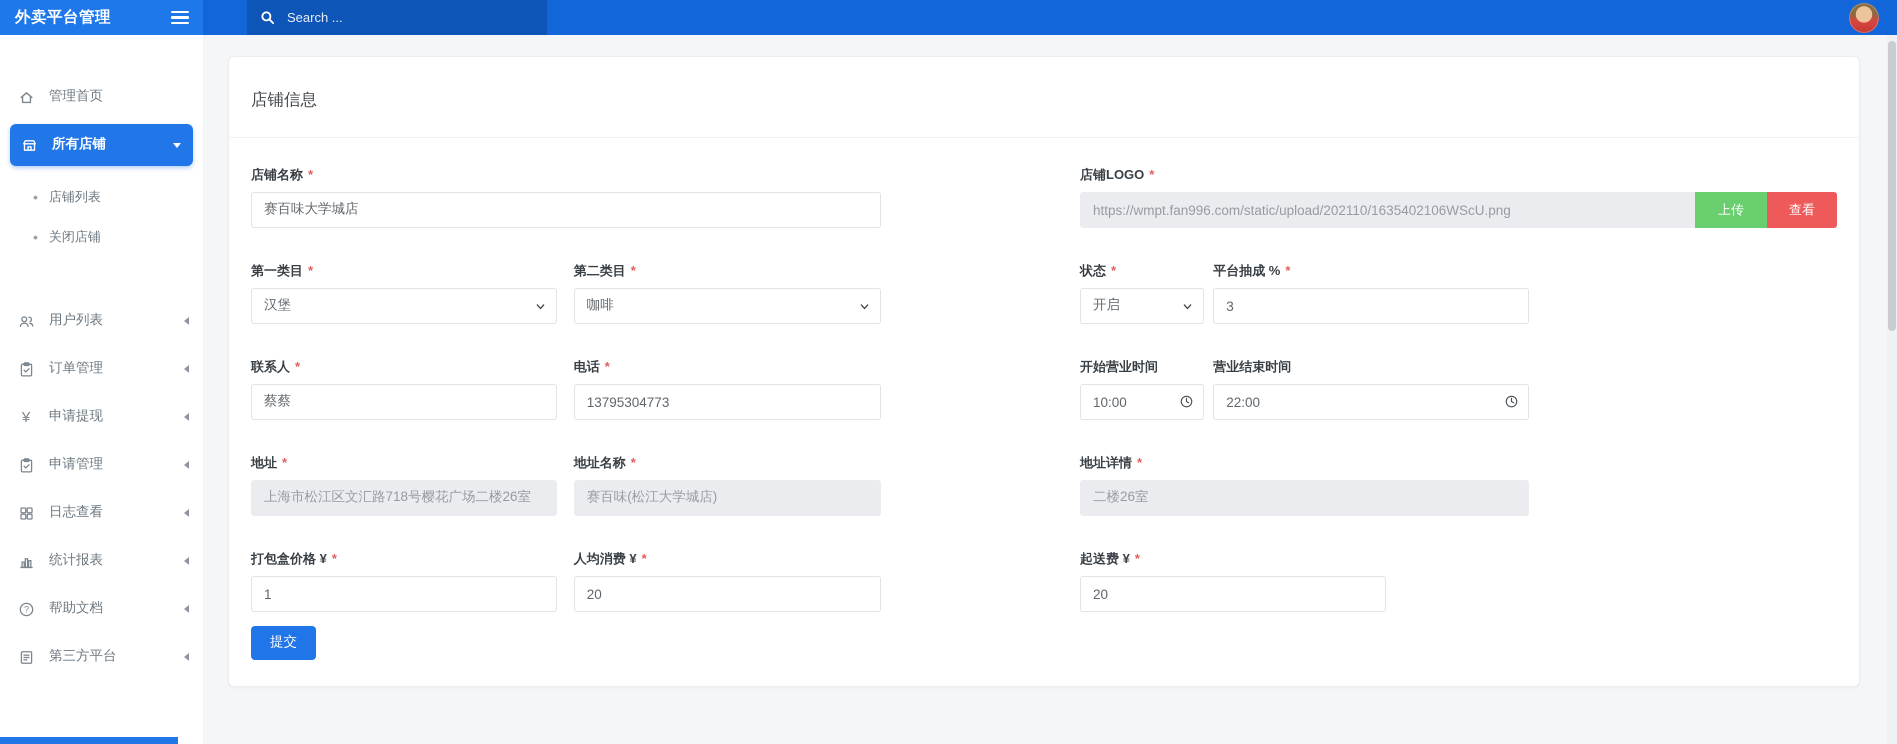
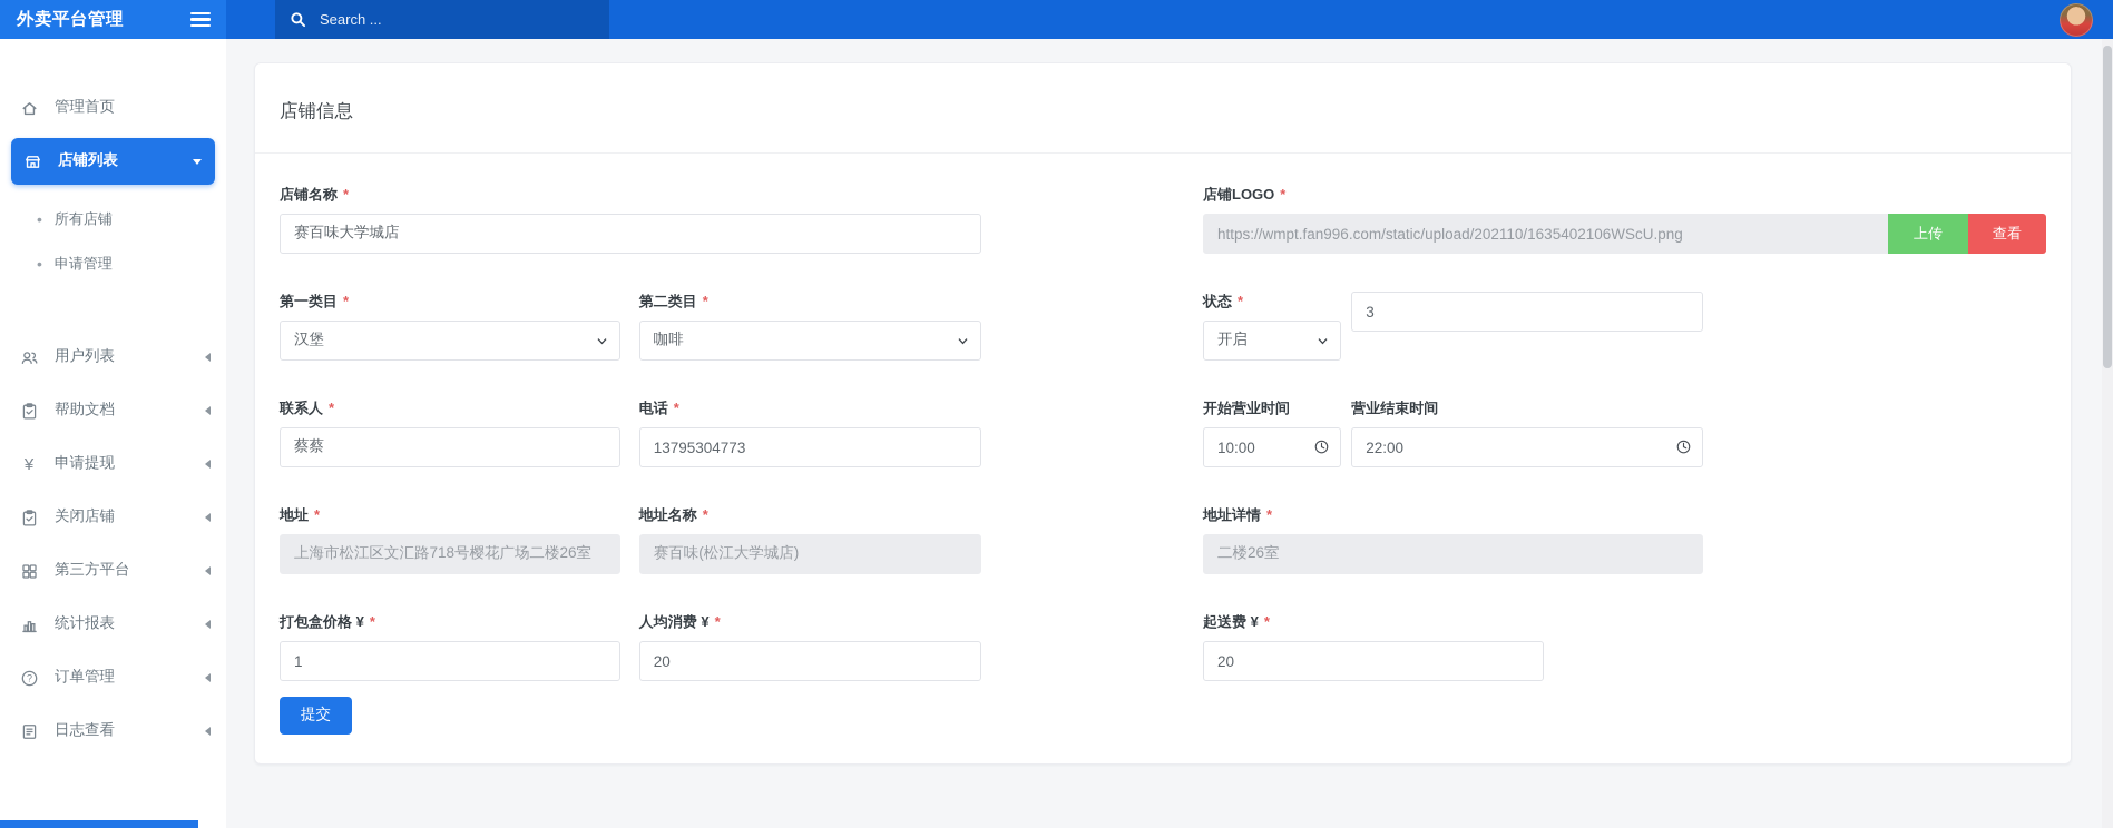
  外卖平台管理
  Search ...
  管理首页
- 所有店铺
+ 店铺列表
  •
- 店铺列表
+ 所有店铺
  •
- 关闭店铺
+ 申请管理
  用户列表
- 订单管理
+ 帮助文档
  ¥
  申请提现
- 申请管理
+ 关闭店铺
- 日志查看
+ 第三方平台
  统计报表
  ?
- 帮助文档
+ 订单管理
- 第三方平台
+ 日志查看
  店铺信息
  店铺名称 *
  赛百味大学城店
  店铺LOGO *
  https://wmpt.fan996.com/static/upload/202110/1635402106WScU.png
  上传
  查看
  第一类目 *
  汉堡
  第二类目 *
  咖啡
  状态 *
  开启
- 平台抽成 % *
  3
  联系人 *
  蔡蔡
  电话 *
  13795304773
  开始营业时间
  10:00
  营业结束时间
  22:00
  地址 *
  上海市松江区文汇路718号樱花广场二楼26室
  地址名称 *
  赛百味(松江大学城店)
  地址详情 *
  二楼26室
  打包盒价格 ¥ *
  1
  人均消费 ¥ *
  20
  起送费 ¥ *
  20
  提交
